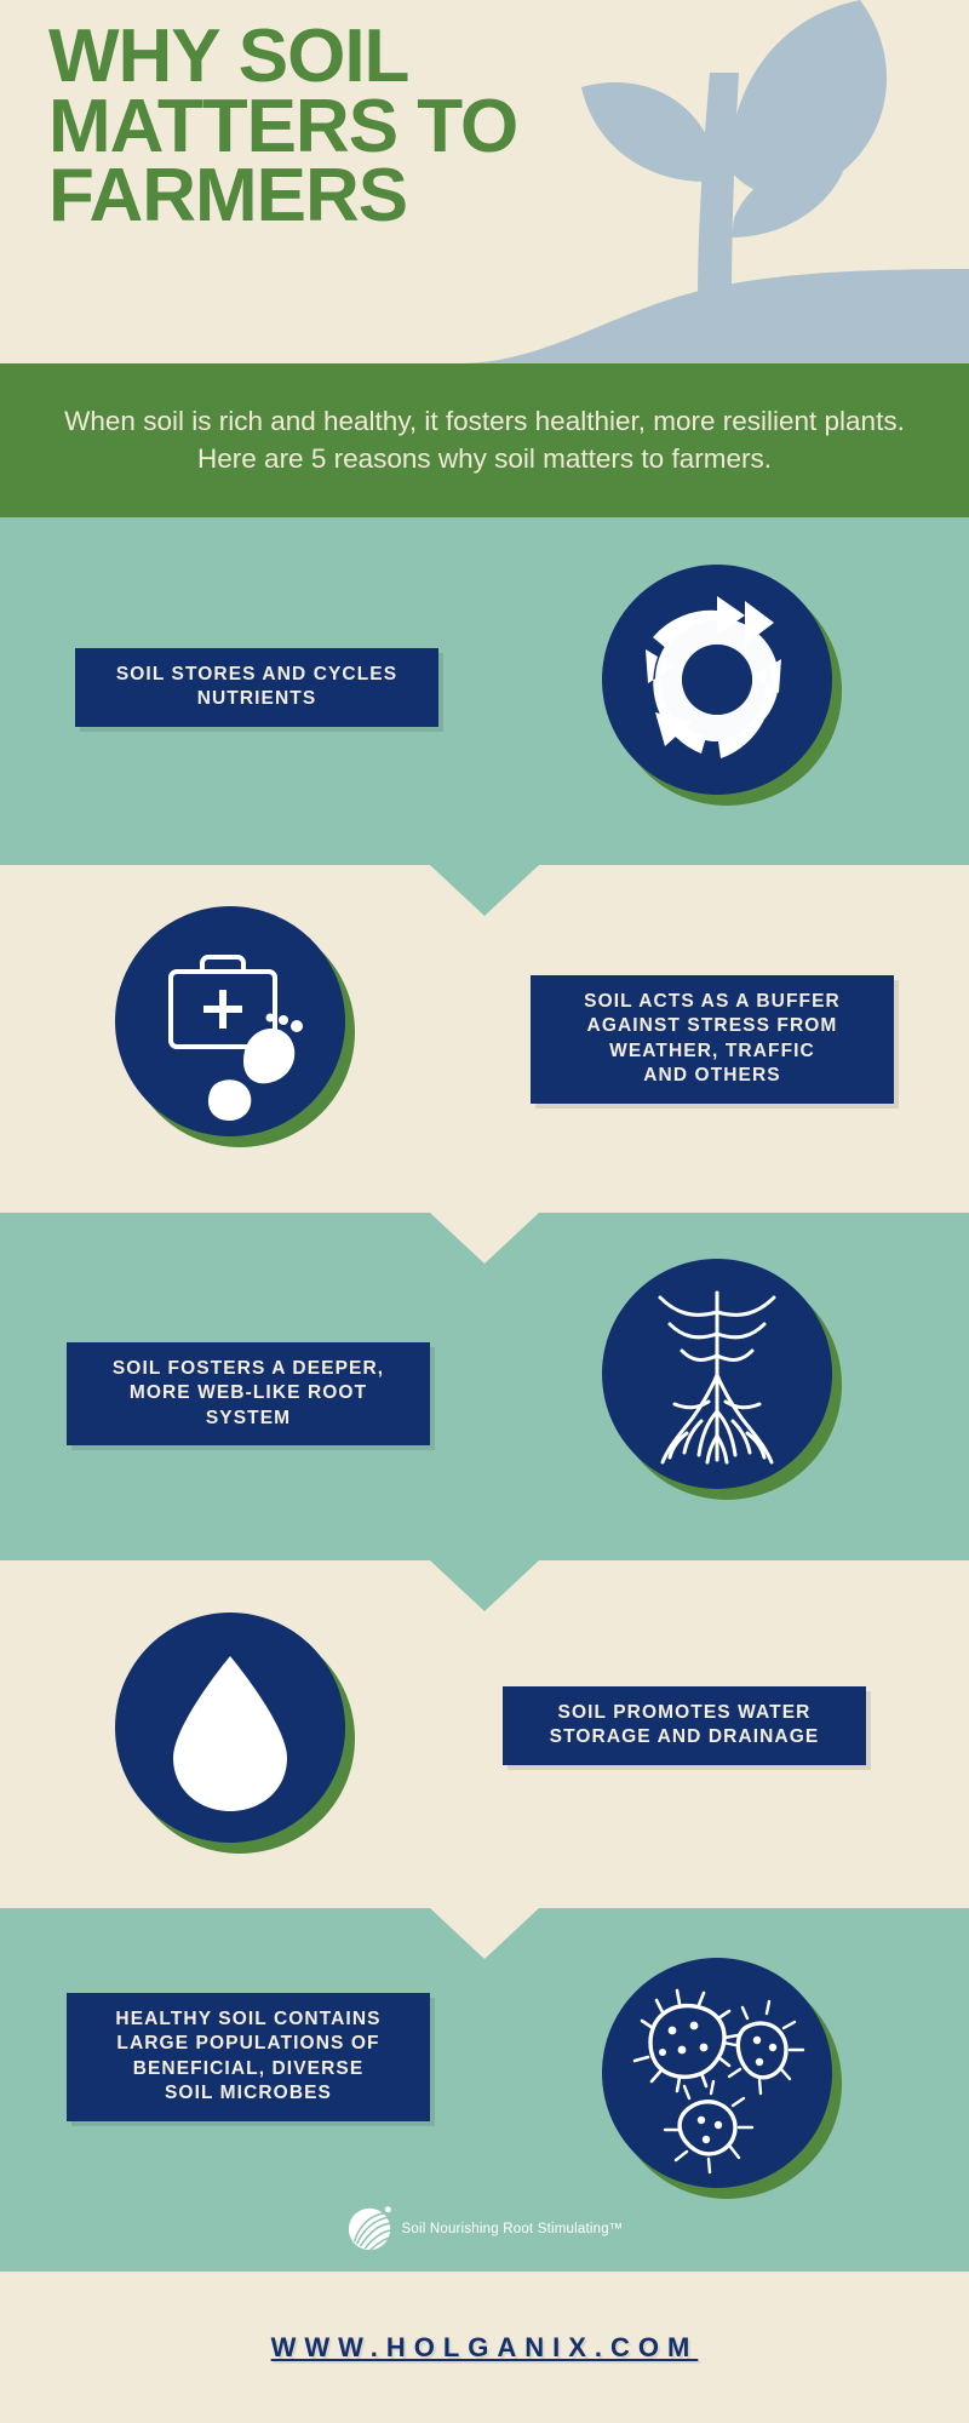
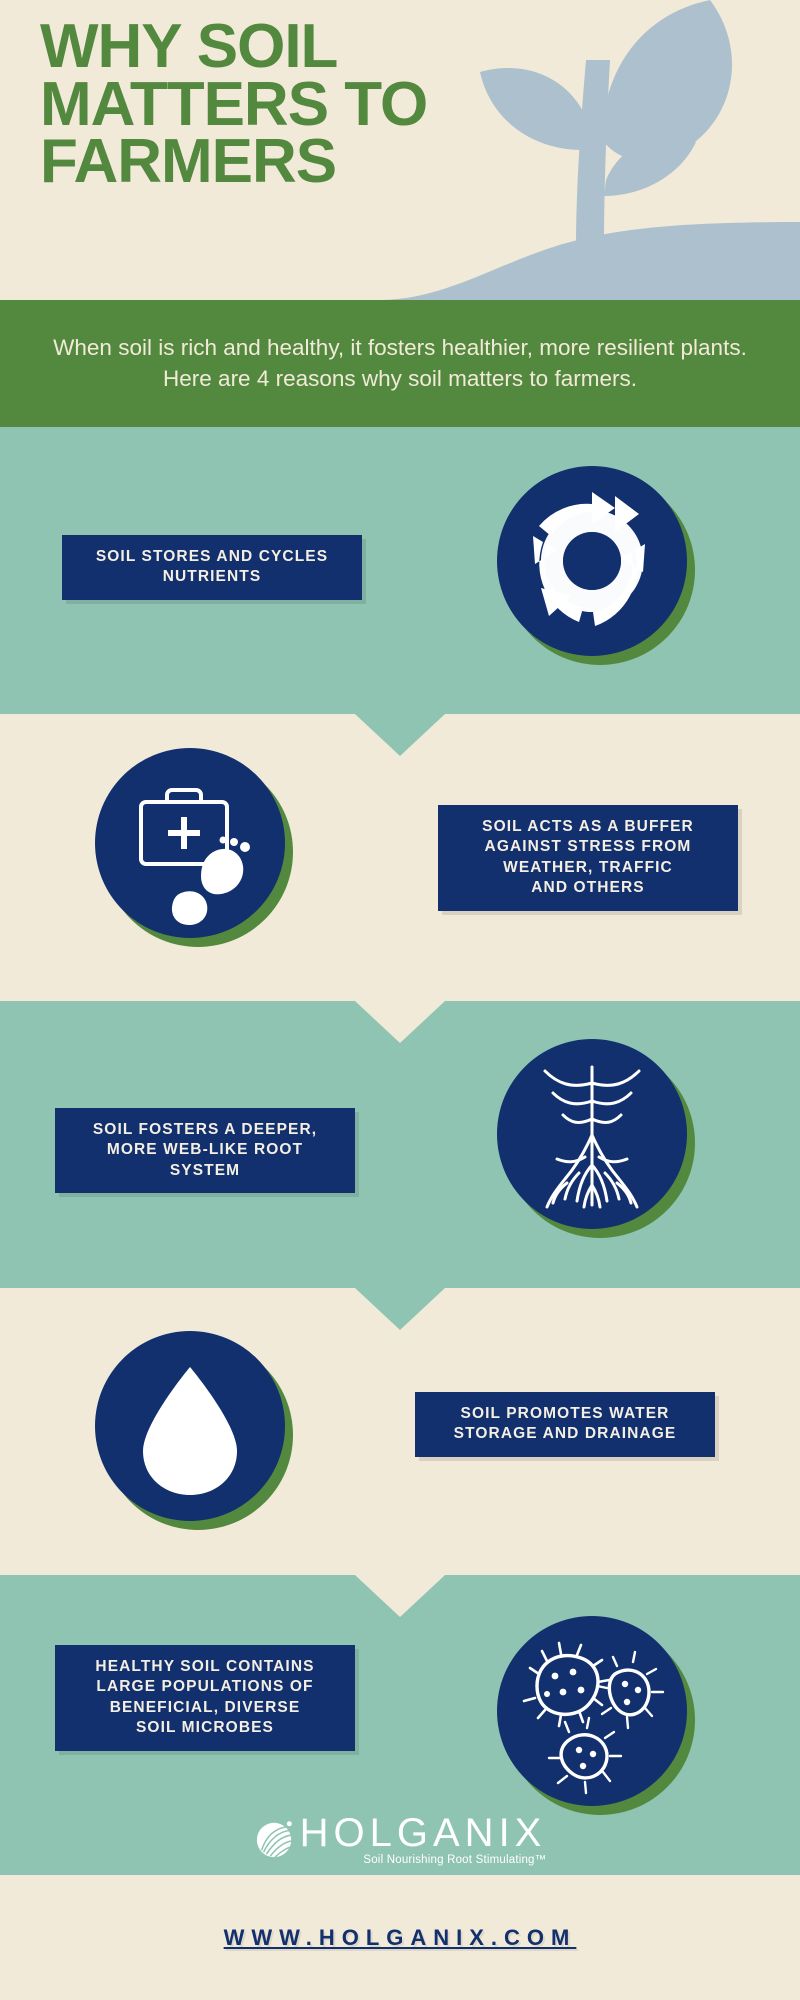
  WHY SOIL
  MATTERS TO
  FARMERS
- When soil is rich and healthy, it fosters healthier, more resilient plants. Here are 5 reasons why soil matters to farmers.
+ When soil is rich and healthy, it fosters healthier, more resilient plants. Here are 4 reasons why soil matters to farmers.
  SOIL STORES AND CYCLES
  NUTRIENTS
  SOIL ACTS AS A BUFFER
  AGAINST STRESS FROM
  WEATHER, TRAFFIC
  AND OTHERS
  SOIL FOSTERS A DEEPER,
  MORE WEB-LIKE ROOT
  SYSTEM
  SOIL PROMOTES WATER
  STORAGE AND DRAINAGE
  HEALTHY SOIL CONTAINS
  LARGE POPULATIONS OF
  BENEFICIAL, DIVERSE
  SOIL MICROBES
+ HOLGANIX
  Soil Nourishing Root Stimulating™
  WWW.HOLGANIX.COM
